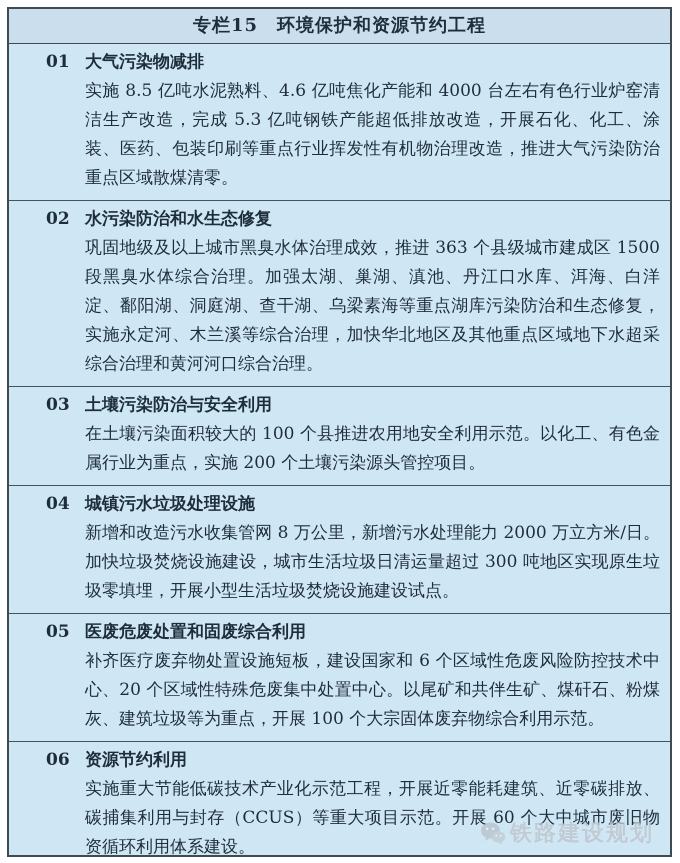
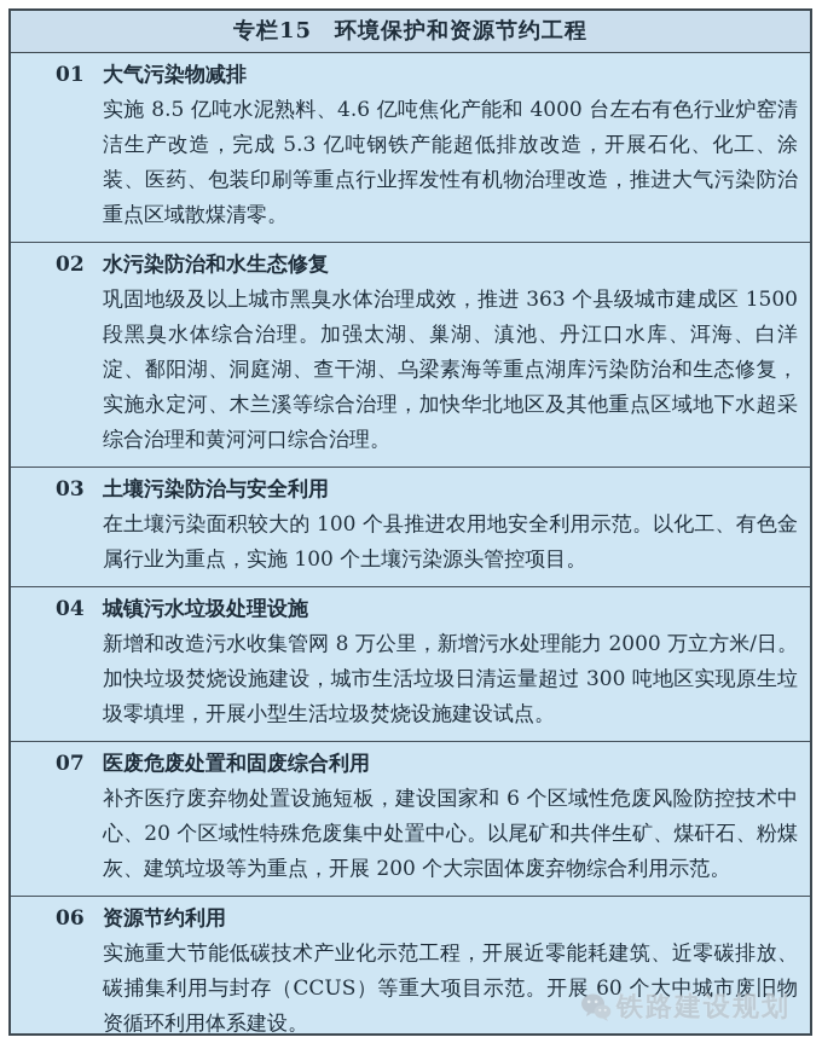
  专栏15 环境保护和资源节约工程
  01 大气污染物减排
  实施 8.5 亿吨水泥熟料、4.6 亿吨焦化产能和 4000 台左右有色行业炉窑清洁生产改造，完成 5.3 亿吨钢铁产能超低排放改造，开展石化、化工、涂装、医药、包装印刷等重点行业挥发性有机物治理改造，推进大气污染防治重点区域散煤清零。
  02 水污染防治和水生态修复
  巩固地级及以上城市黑臭水体治理成效，推进 363 个县级城市建成区 1500 段黑臭水体综合治理。加强太湖、巢湖、滇池、丹江口水库、洱海、白洋淀、鄱阳湖、洞庭湖、查干湖、乌梁素海等重点湖库污染防治和生态修复，实施永定河、木兰溪等综合治理，加快华北地区及其他重点区域地下水超采综合治理和黄河河口综合治理。
  03 土壤污染防治与安全利用
- 在土壤污染面积较大的 100 个县推进农用地安全利用示范。以化工、有色金属行业为重点，实施 200 个土壤污染源头管控项目。
+ 在土壤污染面积较大的 100 个县推进农用地安全利用示范。以化工、有色金属行业为重点，实施 100 个土壤污染源头管控项目。
  04 城镇污水垃圾处理设施
  新增和改造污水收集管网 8 万公里，新增污水处理能力 2000 万立方米/日。加快垃圾焚烧设施建设，城市生活垃圾日清运量超过 300 吨地区实现原生垃圾零填埋，开展小型生活垃圾焚烧设施建设试点。
- 05 医废危废处置和固废综合利用
+ 07 医废危废处置和固废综合利用
- 补齐医疗废弃物处置设施短板，建设国家和 6 个区域性危废风险防控技术中心、20 个区域性特殊危废集中处置中心。以尾矿和共伴生矿、煤矸石、粉煤灰、建筑垃圾等为重点，开展 100 个大宗固体废弃物综合利用示范。
+ 补齐医疗废弃物处置设施短板，建设国家和 6 个区域性危废风险防控技术中心、20 个区域性特殊危废集中处置中心。以尾矿和共伴生矿、煤矸石、粉煤灰、建筑垃圾等为重点，开展 200 个大宗固体废弃物综合利用示范。
  06 资源节约利用
  实施重大节能低碳技术产业化示范工程，开展近零能耗建筑、近零碳排放、碳捕集利用与封存（CCUS）等重大项目示范。开展 60 个大中城市废旧物资循环利用体系建设。
  铁路建设规划
